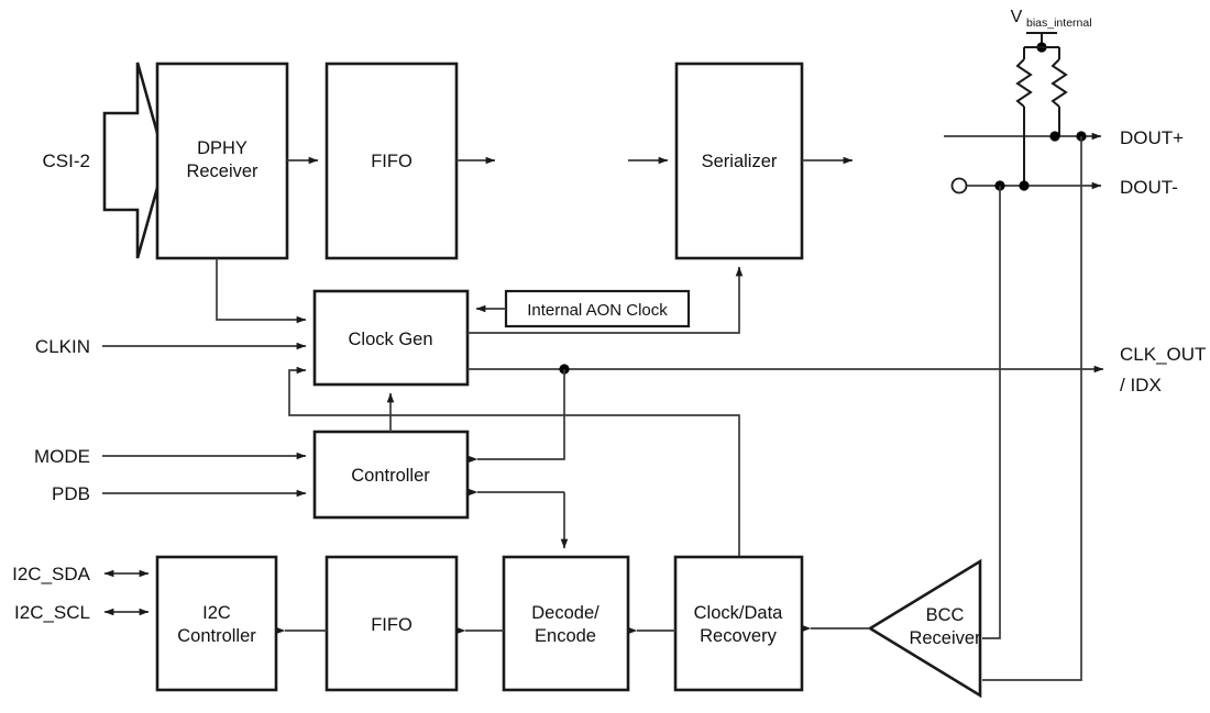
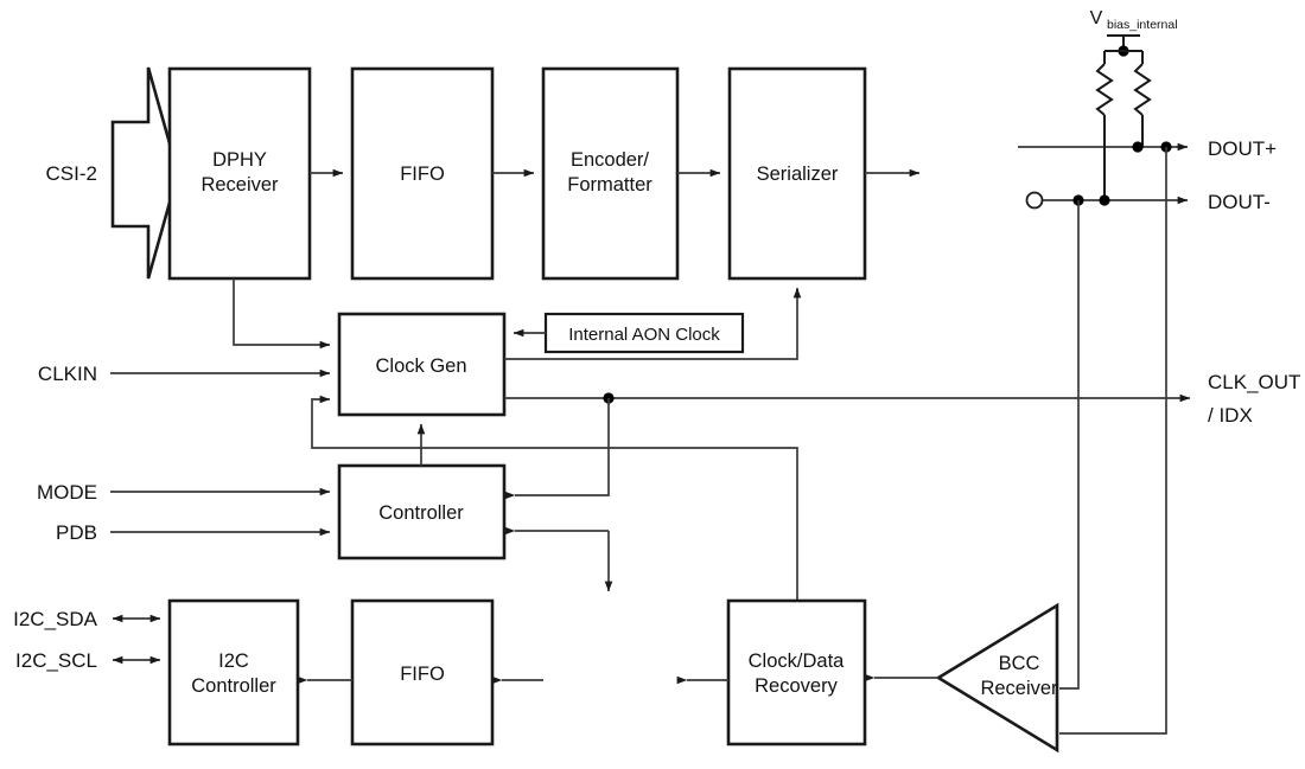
  CSI-2
  DPHY
  Receiver
  FIFO
+ Encoder/
+ Formatter
  Serializer
  DOUT+
  DOUT-
  V
  bias_internal
  Clock Gen
  Internal AON Clock
  CLKIN
  CLK_OUT
  / IDX
  Controller
  MODE
  PDB
  I2C
  Controller
  FIFO
- Decode/
- Encode
  Clock/Data
  Recovery
  I2C_SDA
  I2C_SCL
  BCC
  Receiver
